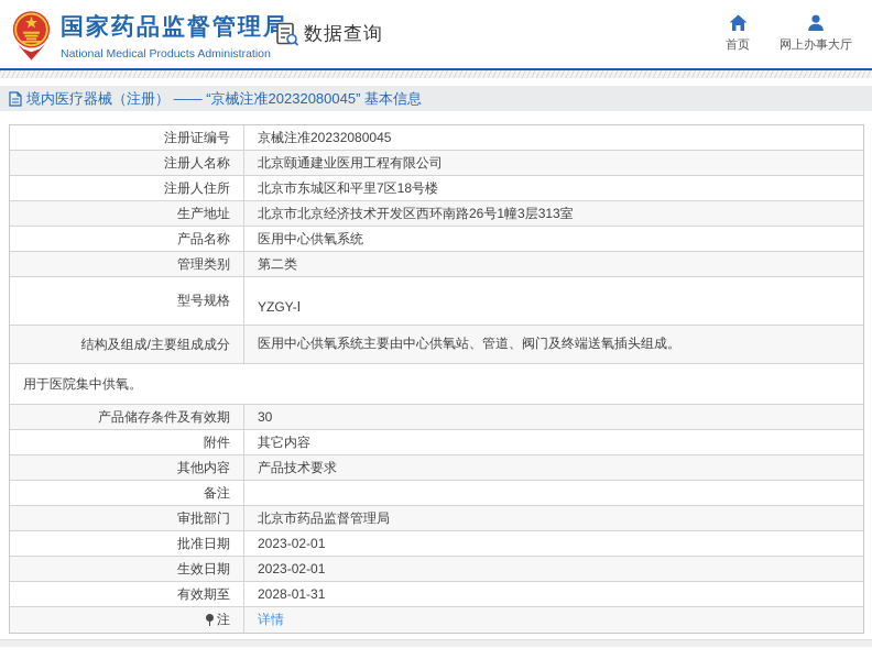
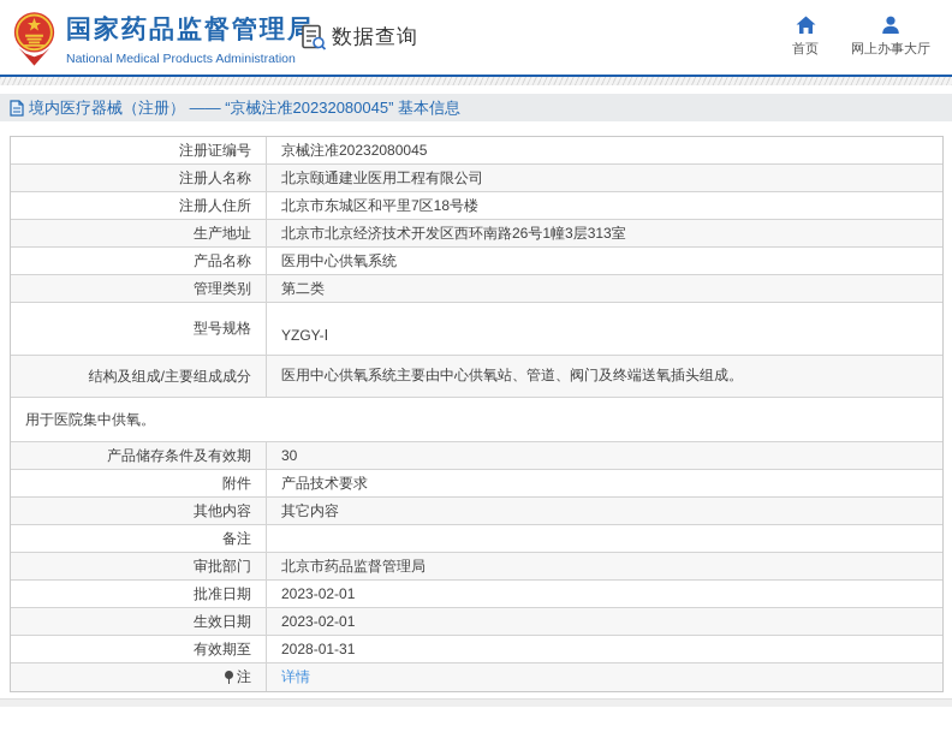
  国家药品监督管理局
  National Medical Products Administration
  数据查询
  首页
  网上办事大厅
  境内医疗器械（注册） —— “京械注准20232080045” 基本信息
  注册证编号
  京械注准20232080045
  注册人名称
  北京颐通建业医用工程有限公司
  注册人住所
  北京市东城区和平里7区18号楼
  生产地址
  北京市北京经济技术开发区西环南路26号1幢3层313室
  产品名称
  医用中心供氧系统
  管理类别
  第二类
  型号规格
  YZGY-Ⅰ
  结构及组成/主要组成成分
  医用中心供氧系统主要由中心供氧站、管道、阀门及终端送氧插头组成。
  用于医院集中供氧。
  产品储存条件及有效期
  30
  附件
- 其它内容
+ 产品技术要求
  其他内容
- 产品技术要求
+ 其它内容
  备注
  审批部门
  北京市药品监督管理局
  批准日期
  2023-02-01
  生效日期
  2023-02-01
  有效期至
  2028-01-31
  注
  详情
